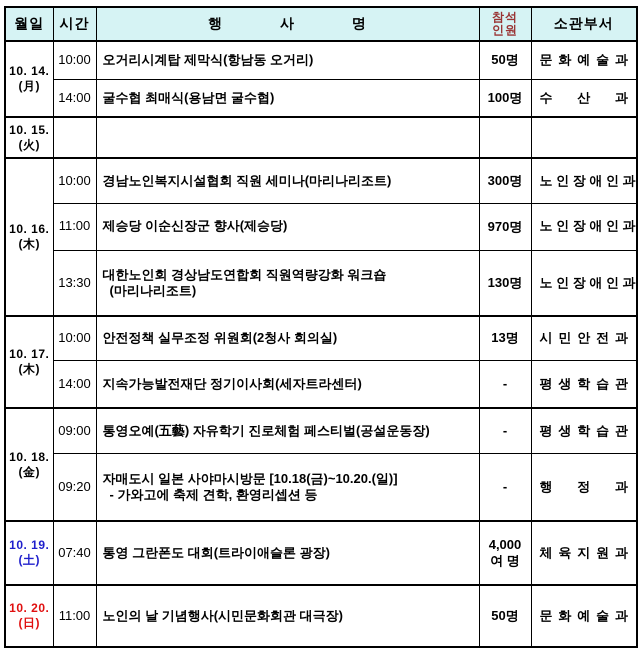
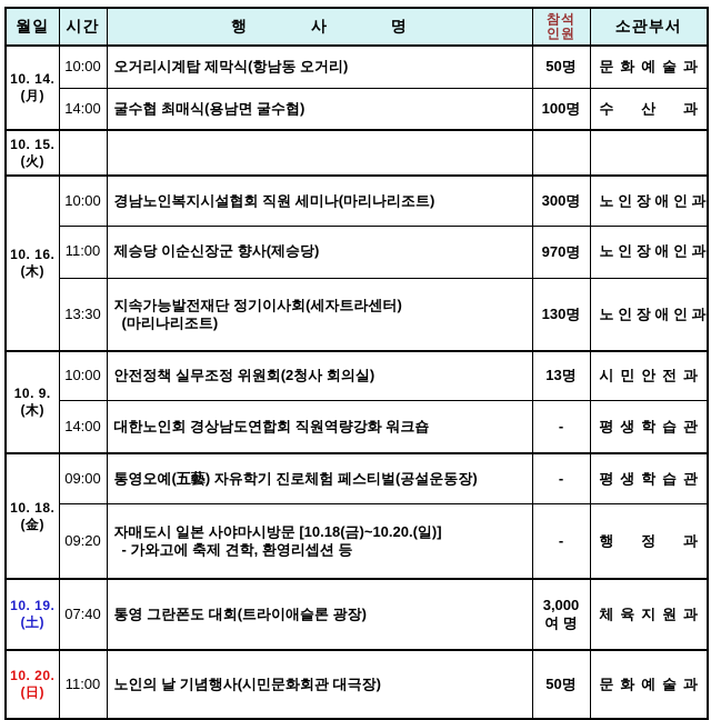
  월일	시간	행 사 명	참석 인원	소관부서
  10. 14. (月)	10:00	오거리시계탑 제막식(항남동 오거리)	50명	문 화 예 술 과
  14:00	굴수협 최매식(용남면 굴수협)	100명	수 산 과
  10. 15. (火)
  10. 16. (木)	10:00	경남노인복지시설협회 직원 세미나(마리나리조트)	300명	노 인 장 애 인 과
  11:00	제승당 이순신장군 향사(제승당)	970명	노 인 장 애 인 과
- 13:30	대한노인회 경상남도연합회 직원역량강화 워크숍 (마리나리조트)	130명	노 인 장 애 인 과
+ 13:30	지속가능발전재단 정기이사회(세자트라센터) (마리나리조트)	130명	노 인 장 애 인 과
- 10. 17. (木)	10:00	안전정책 실무조정 위원회(2청사 회의실)	13명	시 민 안 전 과
+ 10. 9. (木)	10:00	안전정책 실무조정 위원회(2청사 회의실)	13명	시 민 안 전 과
- 14:00	지속가능발전재단 정기이사회(세자트라센터)	-	평 생 학 습 관
+ 14:00	대한노인회 경상남도연합회 직원역량강화 워크숍	-	평 생 학 습 관
  10. 18. (金)	09:00	통영오예(五藝) 자유학기 진로체험 페스티벌(공설운동장)	-	평 생 학 습 관
  09:20	자매도시 일본 사야마시방문 [10.18(금)~10.20.(일)] - 가와고에 축제 견학, 환영리셉션 등	-	행 정 과
- 10. 19. (土)	07:40	통영 그란폰도 대회(트라이애슬론 광장)	4,000 여 명	체 육 지 원 과
+ 10. 19. (土)	07:40	통영 그란폰도 대회(트라이애슬론 광장)	3,000 여 명	체 육 지 원 과
  10. 20. (日)	11:00	노인의 날 기념행사(시민문화회관 대극장)	50명	문 화 예 술 과
